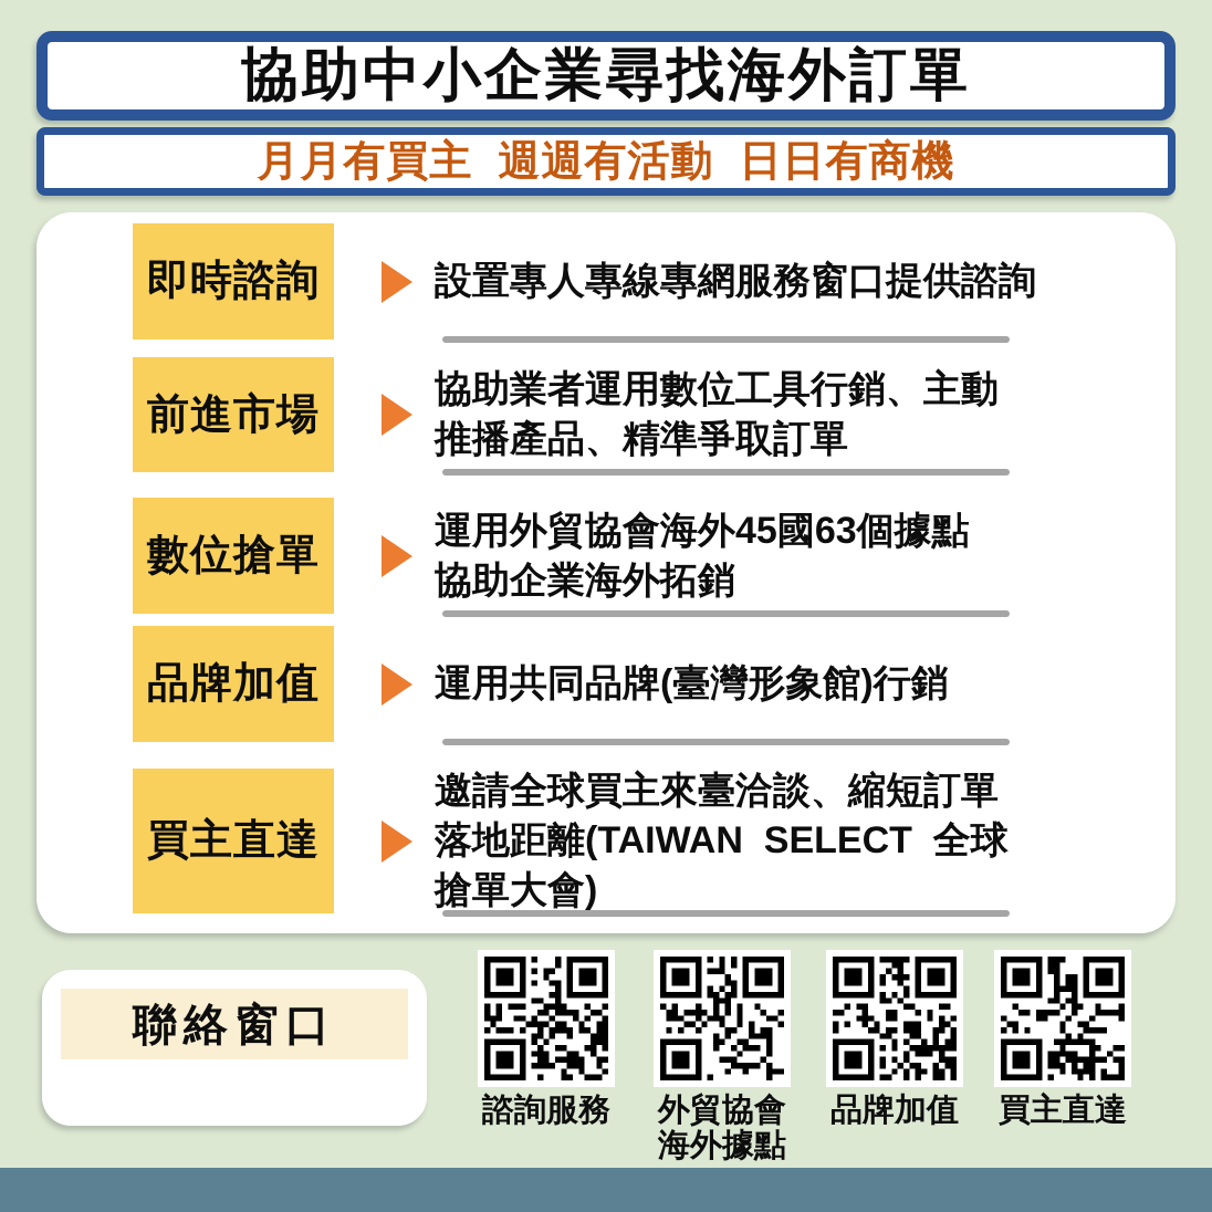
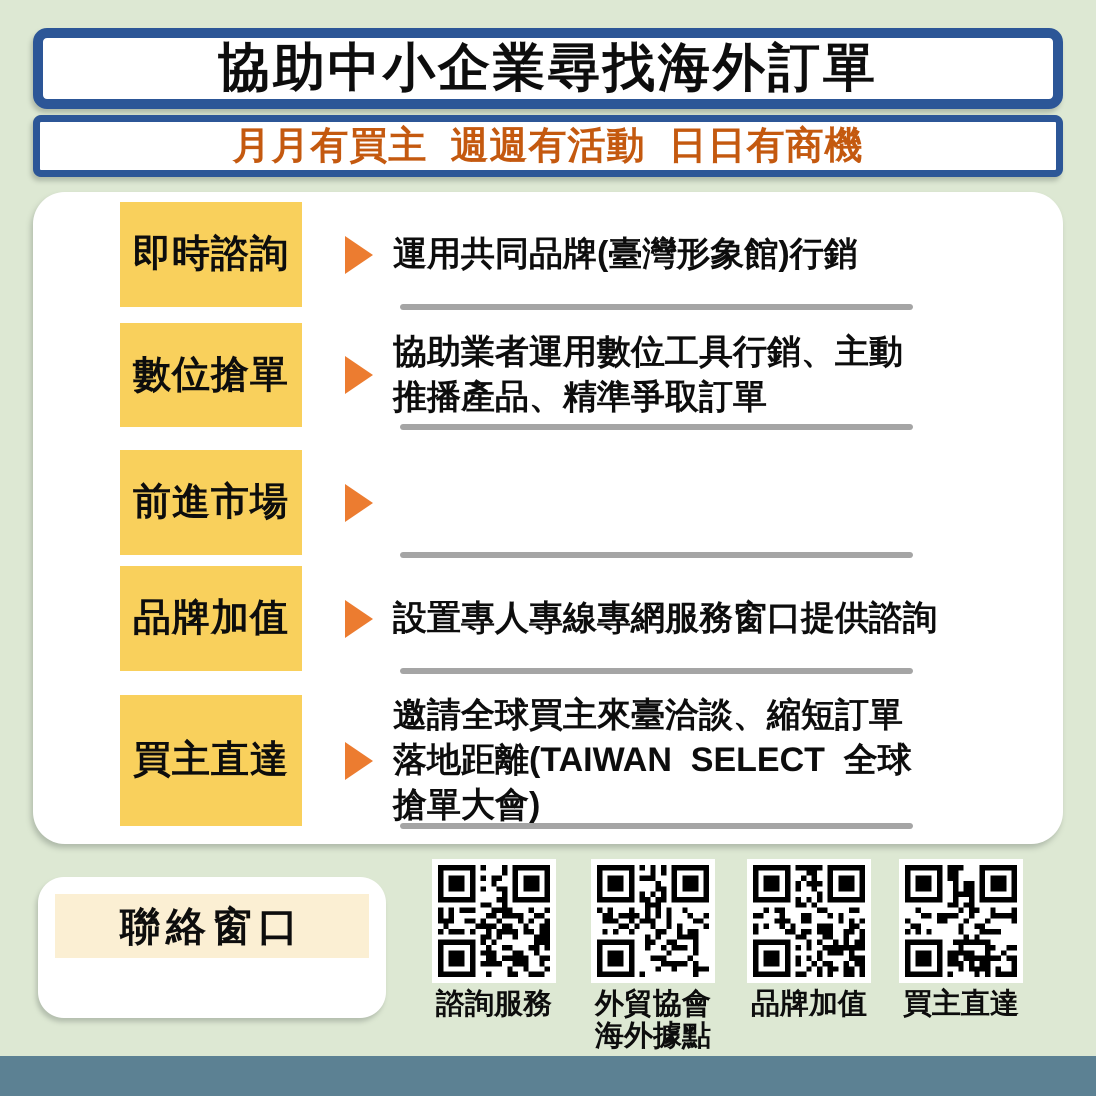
  協助中小企業尋找海外訂單
  月月有買主 週週有活動 日日有商機
  即時諮詢
- 設置專人專線專網服務窗口提供諮詢
+ 運用共同品牌(臺灣形象館)行銷
- 前進市場
+ 數位搶單
  協助業者運用數位工具行銷、主動
  推播產品、精準爭取訂單
- 數位搶單
+ 前進市場
- 運用外貿協會海外45國63個據點
- 協助企業海外拓銷
  品牌加值
- 運用共同品牌(臺灣形象館)行銷
+ 設置專人專線專網服務窗口提供諮詢
  買主直達
  邀請全球買主來臺洽談、縮短訂單
  落地距離(TAIWAN SELECT 全球
  搶單大會)
  聯絡窗口
  諮詢服務
  外貿協會
  海外據點
  品牌加值
  買主直達
